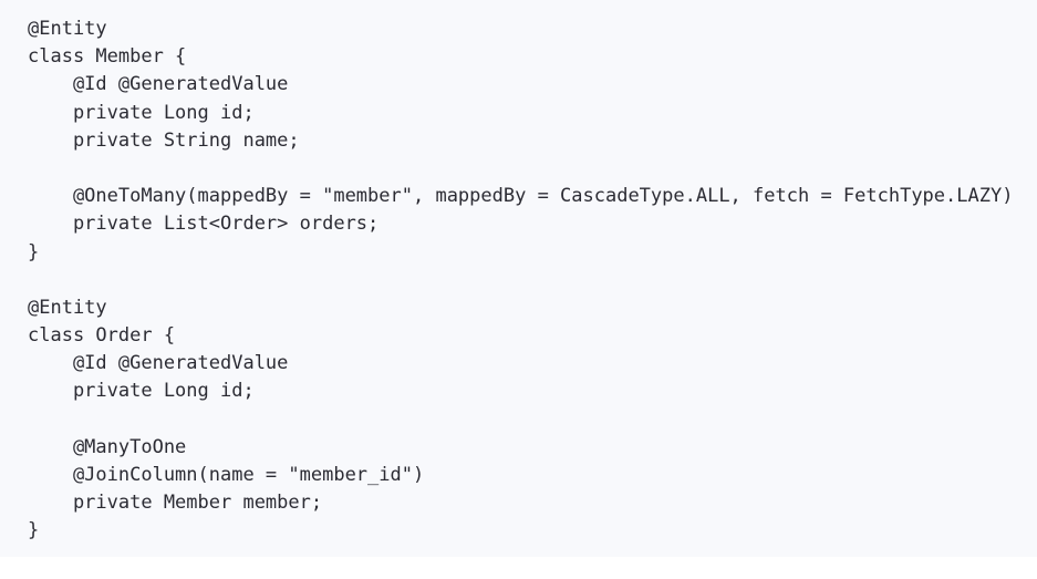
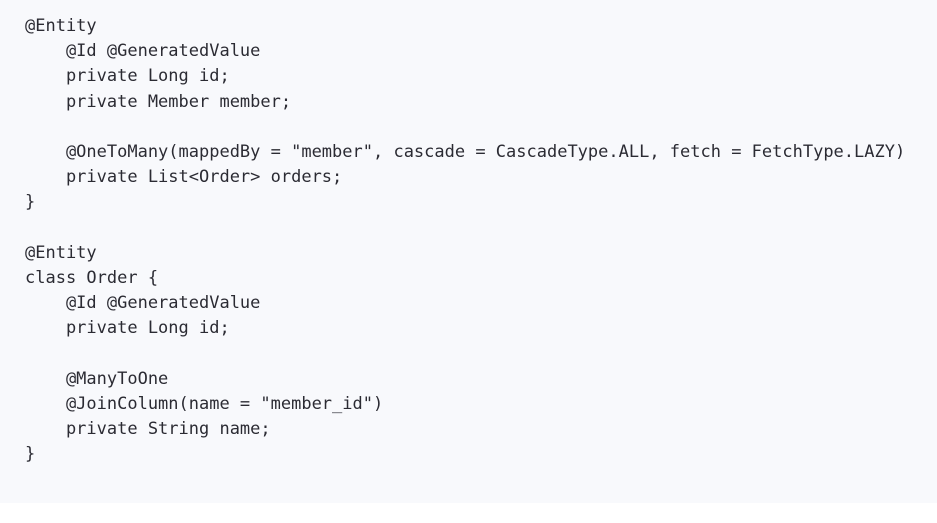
  @Entity
- class Member {
  @Id @GeneratedValue
  private Long id;
- private String name;
+ private Member member;
- @OneToMany(mappedBy = "member", mappedBy = CascadeType.ALL, fetch = FetchType.LAZY)
+ @OneToMany(mappedBy = "member", cascade = CascadeType.ALL, fetch = FetchType.LAZY)
  private List<Order> orders;
  }
  @Entity
  class Order {
  @Id @GeneratedValue
  private Long id;
  @ManyToOne
  @JoinColumn(name = "member_id")
- private Member member;
+ private String name;
  }
